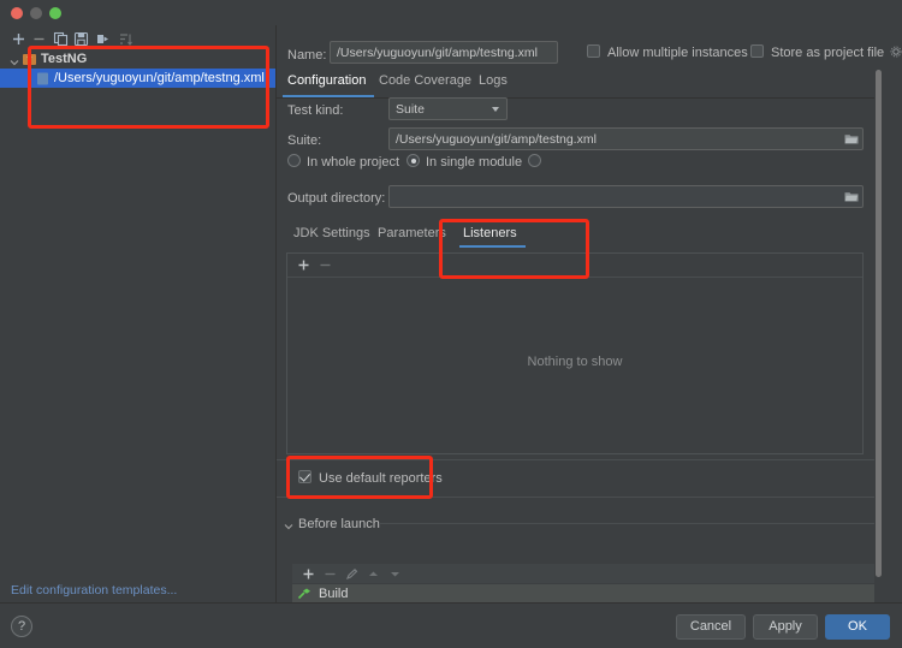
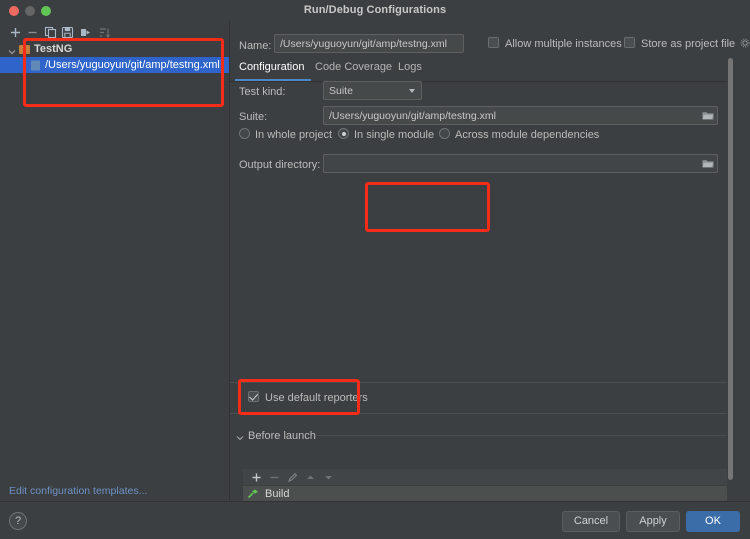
+ Run/Debug Configurations
  TestNG
  /Users/yuguoyun/git/amp/testng.xml
  Edit configuration templates...
  Name:
  /Users/yuguoyun/git/amp/testng.xml
  Allow multiple instances
  Store as project file
  Configuration
  Code Coverage
  Logs
  Test kind:
  Suite
  Suite:
  /Users/yuguoyun/git/amp/testng.xml
  In whole project
  In single module
+ Across module dependencies
  Output directory:
- JDK Settings
- Parameters
- Listeners
- Nothing to show
  Use default reporters
  Before launch
  Build
  ?
  Cancel
  Apply
  OK
